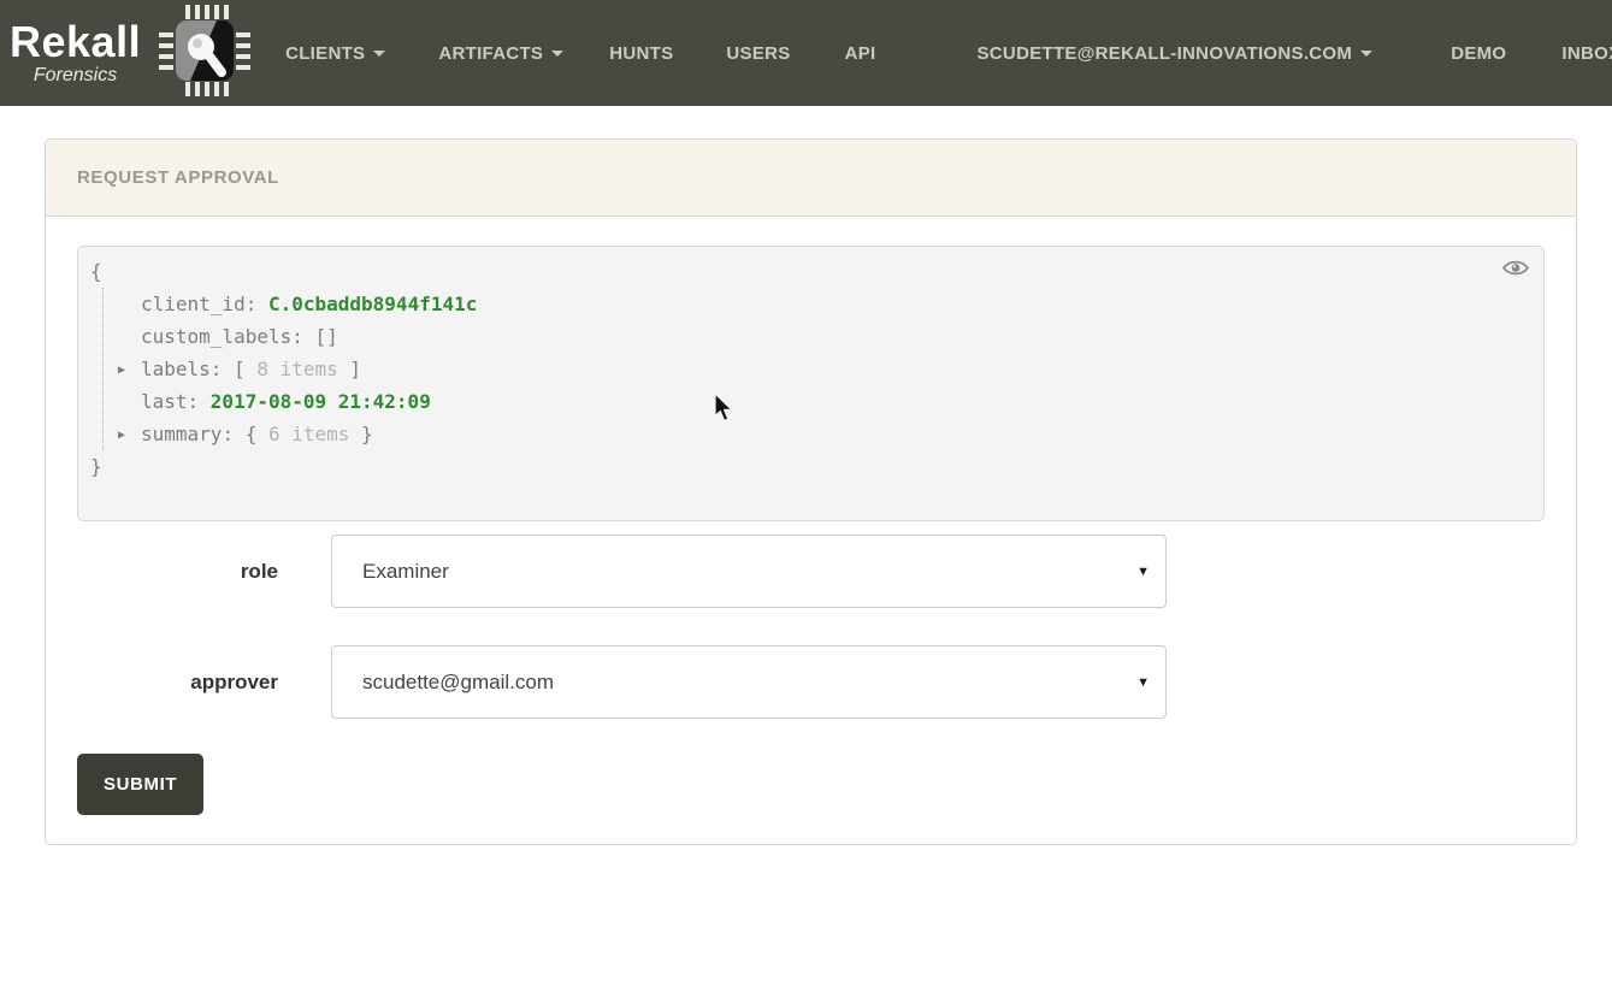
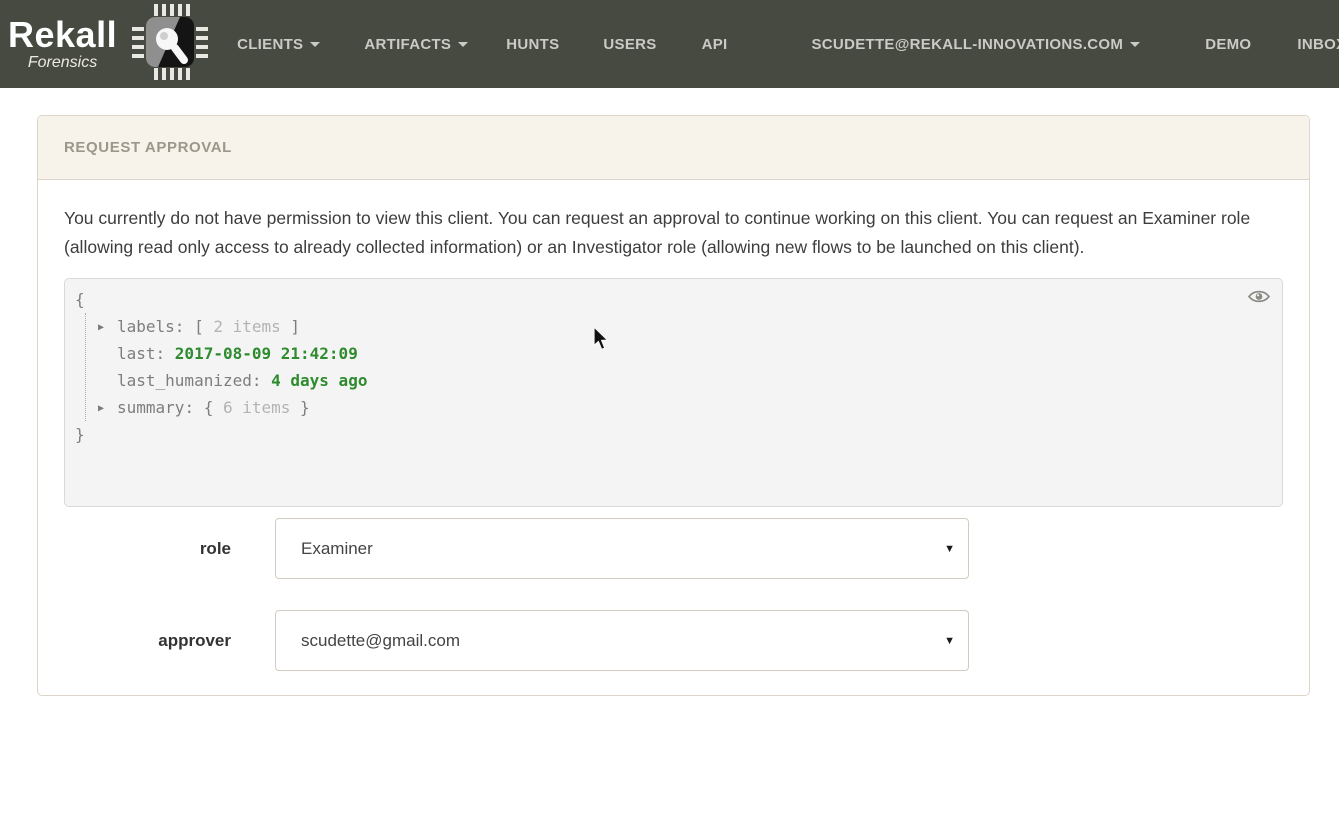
  Rekall
  Forensics
  CLIENTS
  ARTIFACTS
  HUNTS
  USERS
  API
  SCUDETTE@REKALL-INNOVATIONS.COM
  DEMO
  INBO
  REQUEST APPROVAL
+ You currently do not have permission to view this client. You can request an approval to continue working on this client. You can request an Examiner role (allowing read only access to already collected information) or an Investigator role (allowing new flows to be launched on this client).
  {
- client_id: C.0cbaddb8944f141c
- custom_labels: []
  ▶
- labels: [ 8 items ]
+ labels: [ 2 items ]
  last: 2017-08-09 21:42:09
+ last_humanized: 4 days ago
  ▶
  summary: { 6 items }
  }
  role
  Examiner
  ▼
  approver
  scudette@gmail.com
  ▼
- SUBMIT
